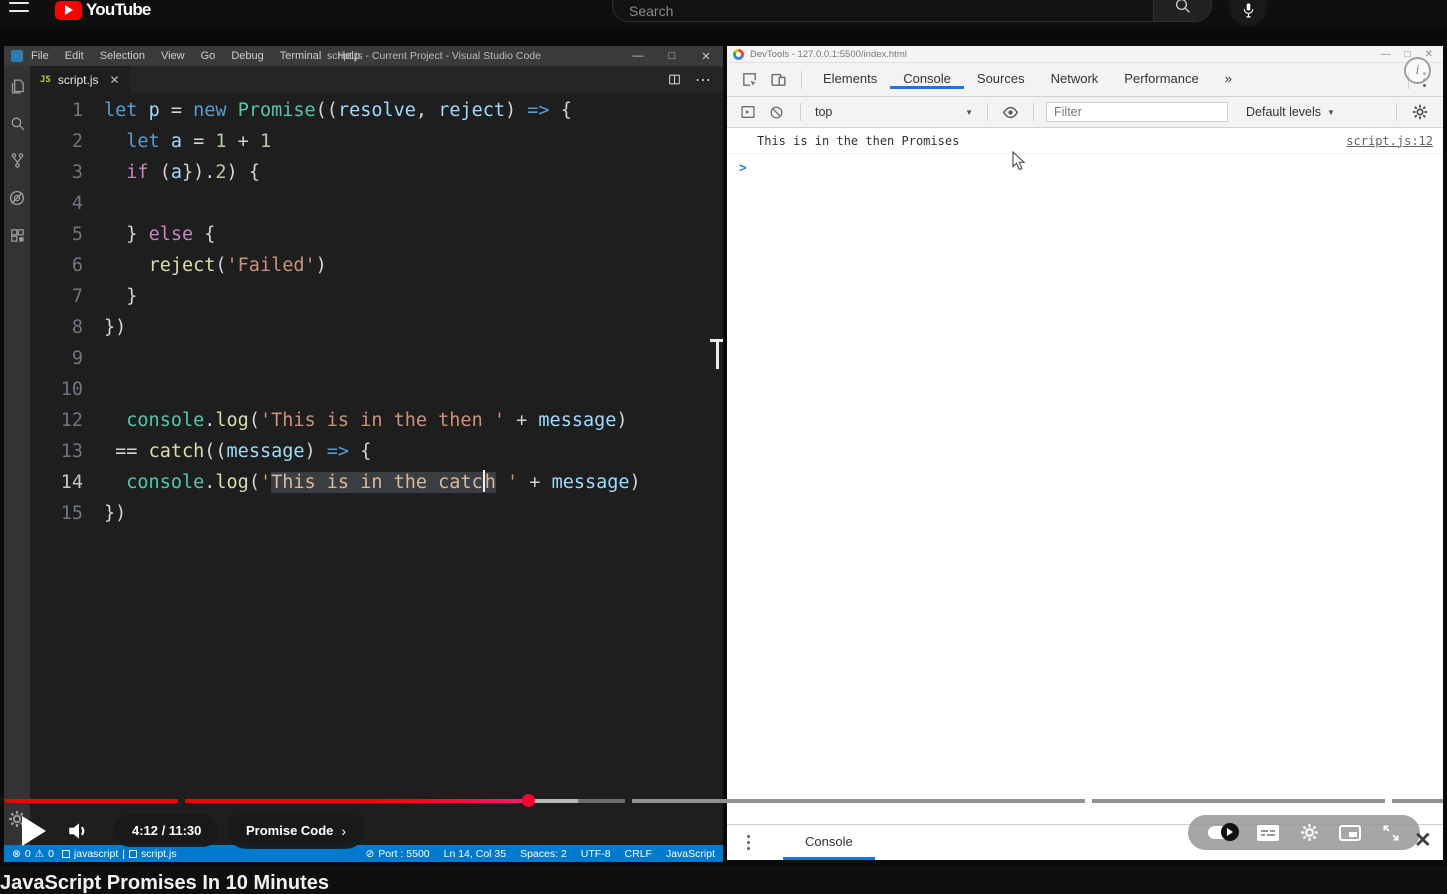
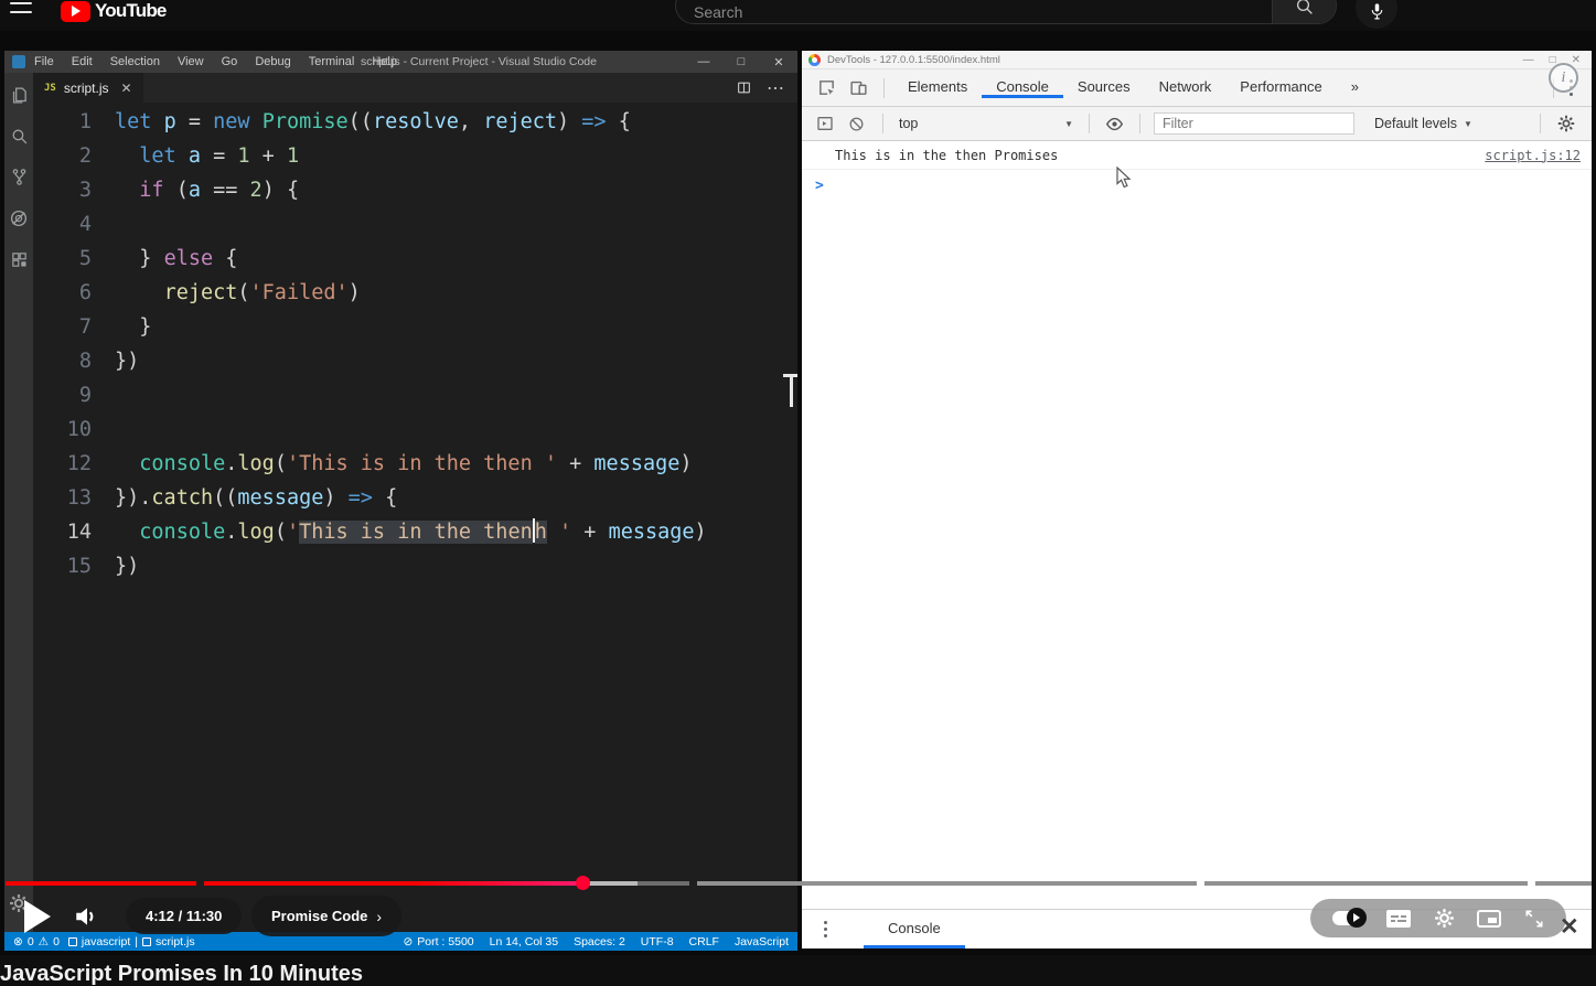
  YouTube
  Search
  File
  Edit
  Selection
  View
  Go
  Debug
  Terminal
  Help
  script.js - Current Project - Visual Studio Code
  —
  □
  ✕
  JS
  script.js
  ✕
  ⋯
  1
  let p = new Promise((resolve, reject) => {
  2
  let a = 1 + 1
  3
- if (a}).2) {
+ if (a == 2) {
  4
  5
  } else {
  6
  reject('Failed')
  7
  }
  8
  })
  9
  10
  12
  console.log('This is in the then ' + message)
  13
- == catch((message) => {
+ }).catch((message) => {
  14
- console.log('This is in the catch ' + message)
+ console.log('This is in the thenh ' + message)
  15
  })
  ⊗
  0
  ⚠
  0
  javascript
  |
  script.js
  ⊘
  Port : 5500
  Ln 14, Col 35
  Spaces: 2
  UTF-8
  CRLF
  JavaScript
  DevTools - 127.0.0.1:5500/index.html
  —
  □
  ✕
  Elements
  Console
  Sources
  Network
  Performance
  »
  top
  ▼
  Filter
  Default levels
  ▼
  This is in the then Promises
  script.js:12
  >
  Console
  4:12 / 11:30
  Promise Code
  ›
  ✕
  i
  JavaScript Promises In 10 Minutes
